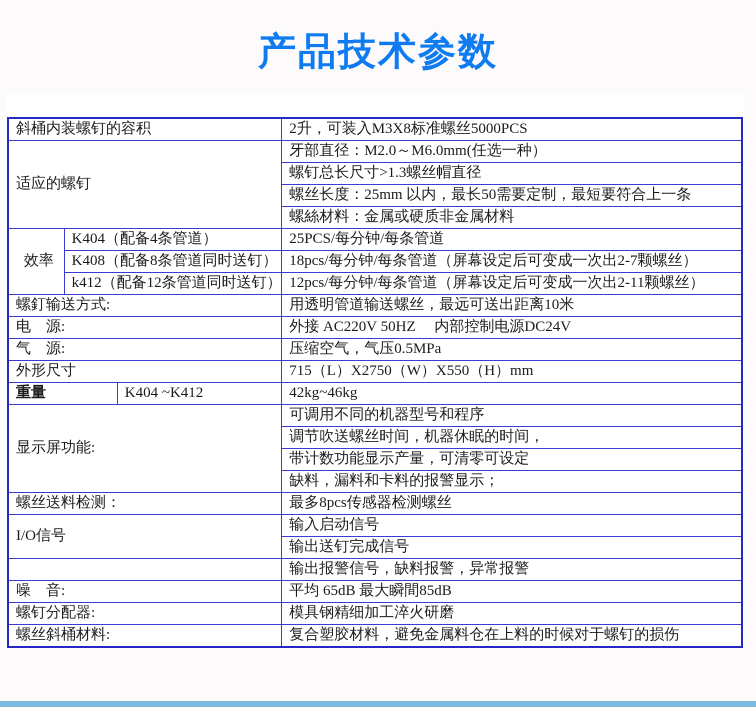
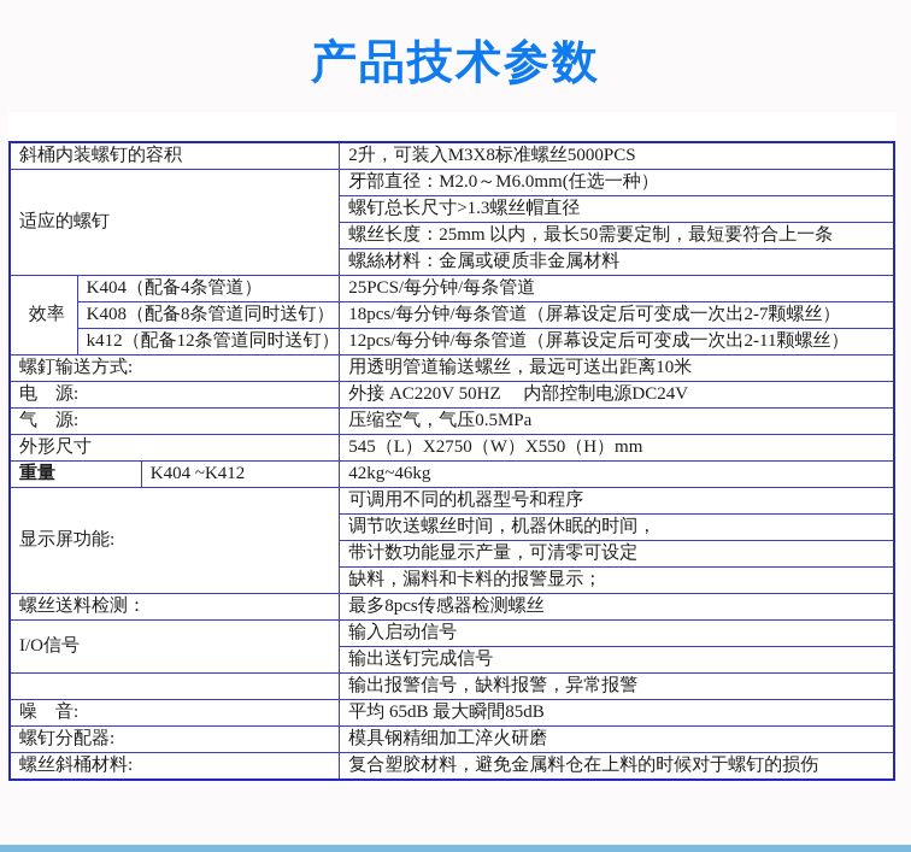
  产品技术参数
  斜桶内装螺钉的容积	2升，可装入M3X8标准螺丝5000PCS
  适应的螺钉	牙部直径：M2.0～M6.0mm(任选一种）
  螺钉总长尺寸>1.3螺丝帽直径
  螺丝长度：25mm 以内，最长50需要定制，最短要符合上一条
  螺絲材料：金属或硬质非金属材料
  效率	K404（配备4条管道）	25PCS/每分钟/每条管道
  K408（配备8条管道同时送钉）	18pcs/每分钟/每条管道（屏幕设定后可变成一次出2-7颗螺丝）
  k412（配备12条管道同时送钉）	12pcs/每分钟/每条管道（屏幕设定后可变成一次出2-11颗螺丝）
  螺釘输送方式:	用透明管道输送螺丝，最远可送出距离10米
  电 源:	外接 AC220V 50HZ 内部控制电源DC24V
  气 源:	压缩空气，气压0.5MPa
- 外形尺寸	715（L）X2750（W）X550（H）mm
+ 外形尺寸	545（L）X2750（W）X550（H）mm
  重量	K404 ~K412	42kg~46kg
  显示屏功能:	可调用不同的机器型号和程序
  调节吹送螺丝时间，机器休眠的时间，
  带计数功能显示产量，可清零可设定
  缺料，漏料和卡料的报警显示；
  螺丝送料检测：	最多8pcs传感器检测螺丝
  I/O信号	输入启动信号
  输出送钉完成信号
  	输出报警信号，缺料报警，异常报警
  噪 音:	平均 65dB 最大瞬間85dB
  螺钉分配器:	模具钢精细加工淬火研磨
  螺丝斜桶材料:	复合塑胶材料，避免金属料仓在上料的时候对于螺钉的损伤
